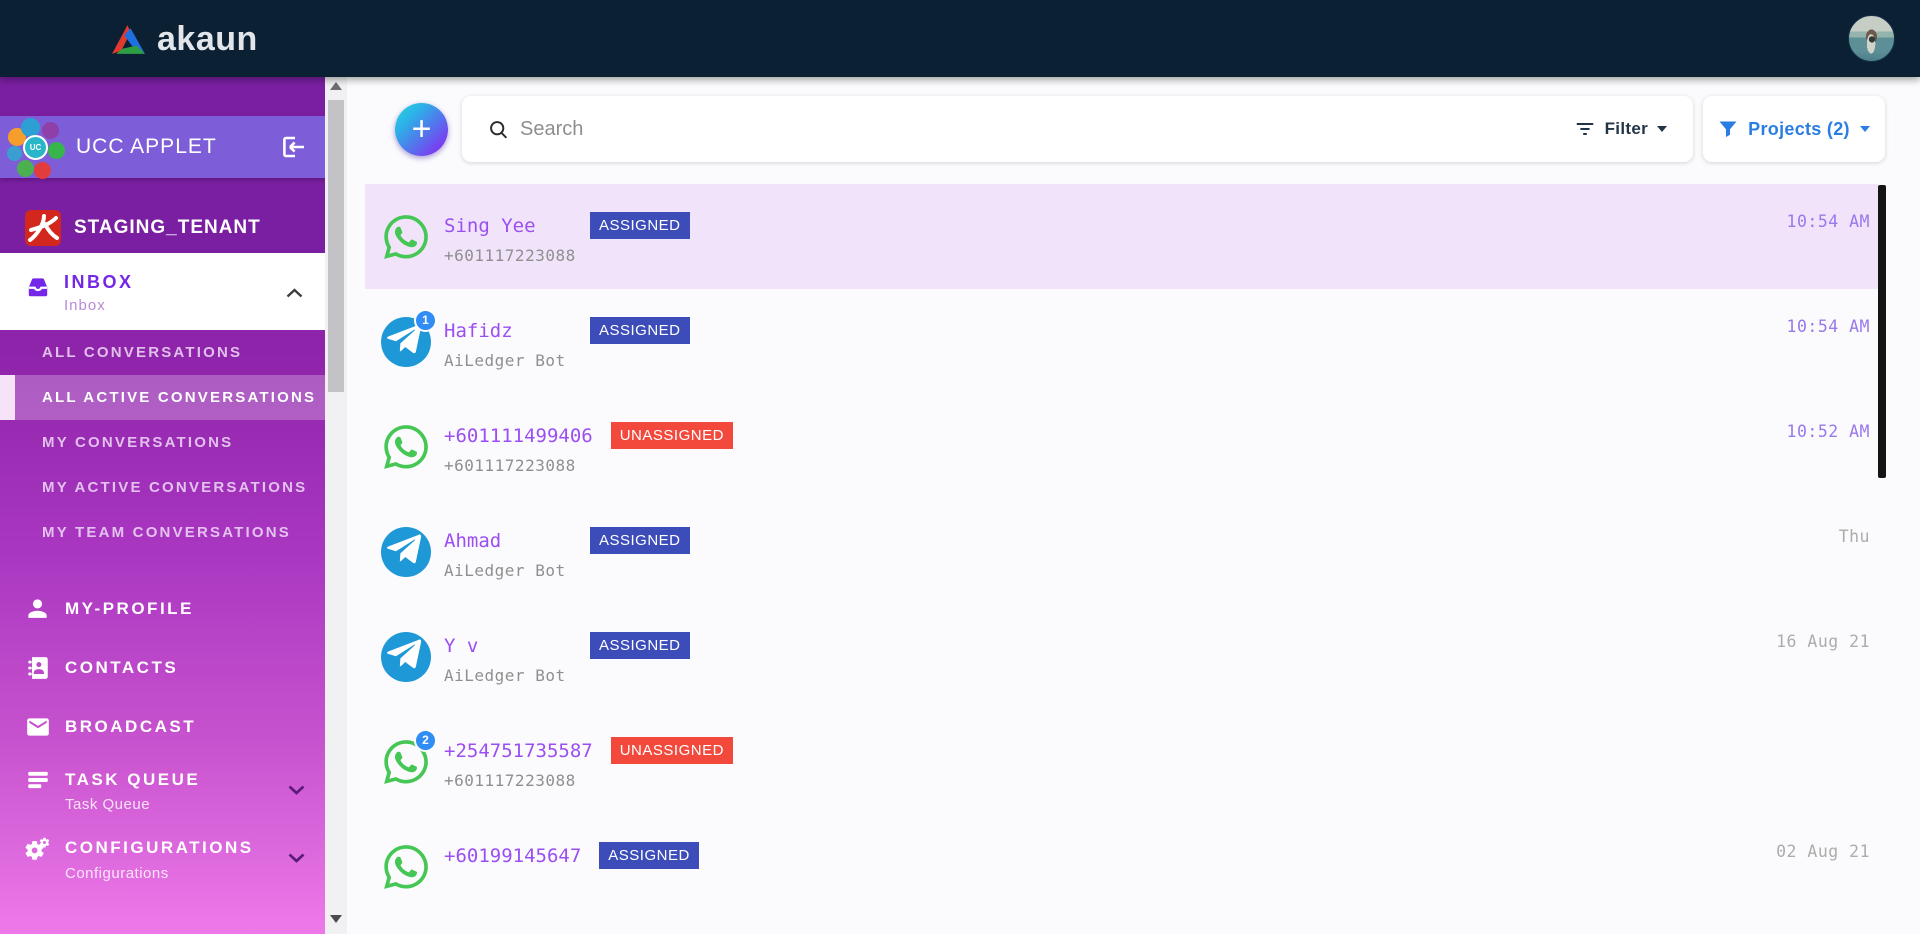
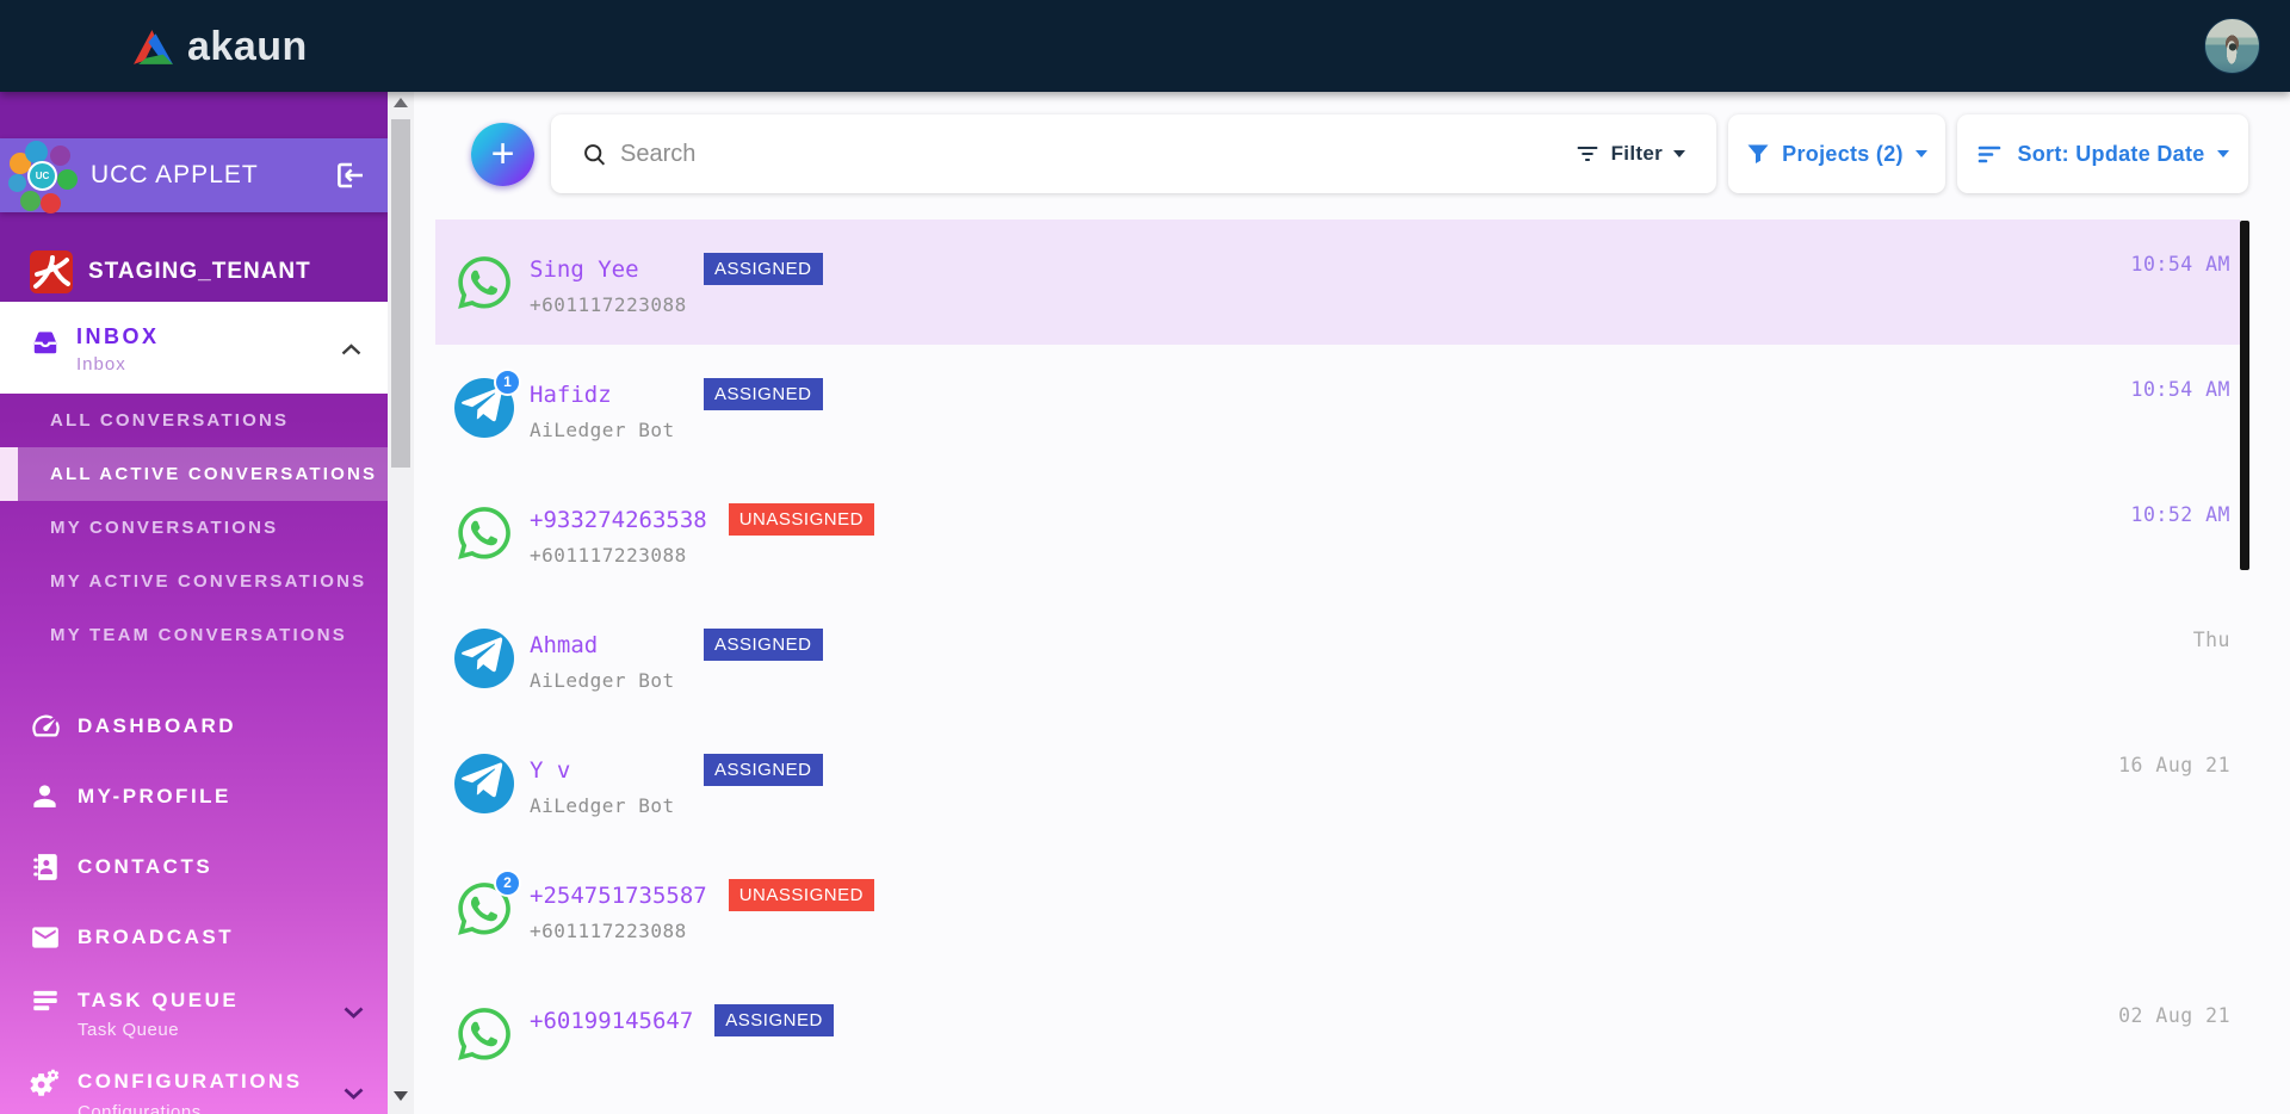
  akaun
  UC
  UCC APPLET
  STAGING_TENANT
  INBOX
  Inbox
  ALL CONVERSATIONS
  ALL ACTIVE CONVERSATIONS
  MY CONVERSATIONS
  MY ACTIVE CONVERSATIONS
  MY TEAM CONVERSATIONS
+ DASHBOARD
  MY-PROFILE
  CONTACTS
  BROADCAST
  TASK QUEUE
  Task Queue
  CONFIGURATIONS
  Configurations
  +
  Search
  Filter
  Projects (2)
+ Sort: Update Date
  Sing Yee
  ASSIGNED
  +601117223088
  10:54 AM
  1
  Hafidz
  ASSIGNED
  AiLedger Bot
  10:54 AM
- +601111499406
+ +933274263538
  UNASSIGNED
  +601117223088
  10:52 AM
  Ahmad
  ASSIGNED
  AiLedger Bot
  Thu
  Y v
  ASSIGNED
  AiLedger Bot
  16 Aug 21
  2
  +254751735587
  UNASSIGNED
  +601117223088
  +60199145647
  ASSIGNED
  02 Aug 21
